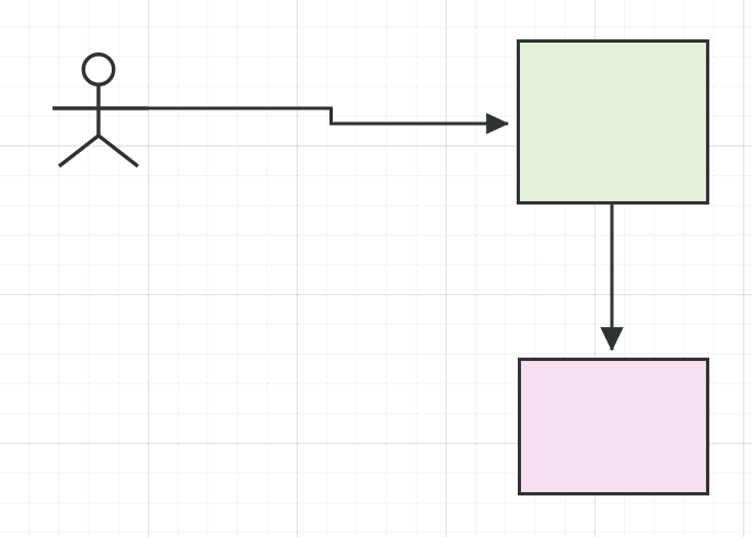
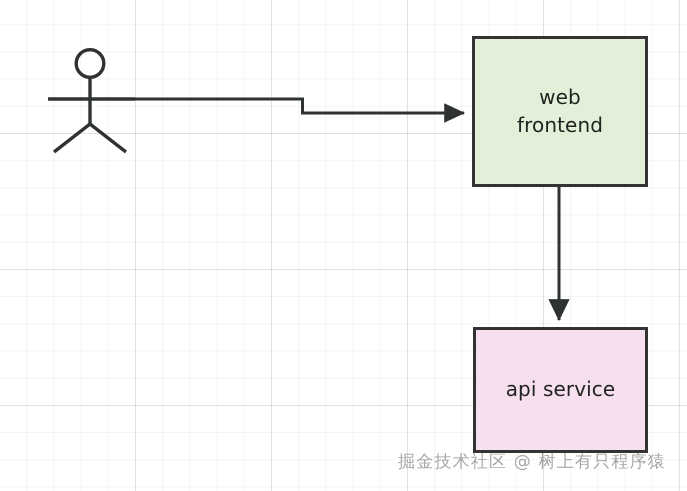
+ web
+ frontend
+ api service
+ 掘金技术社区 @ 树上有只程序猿
